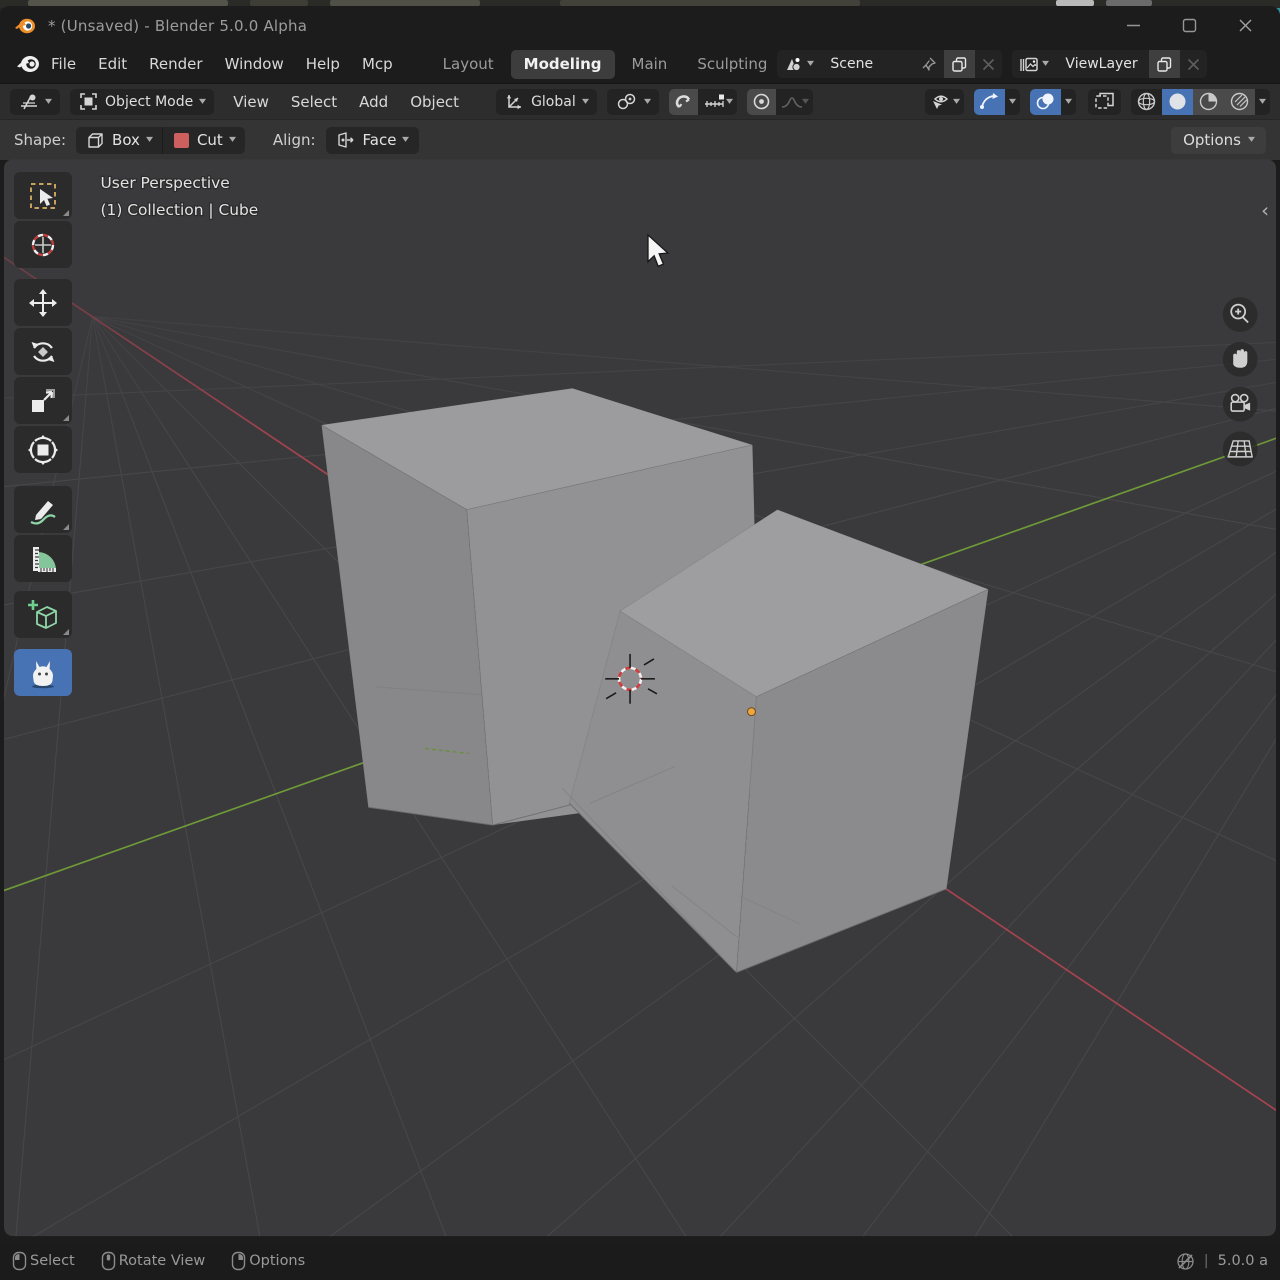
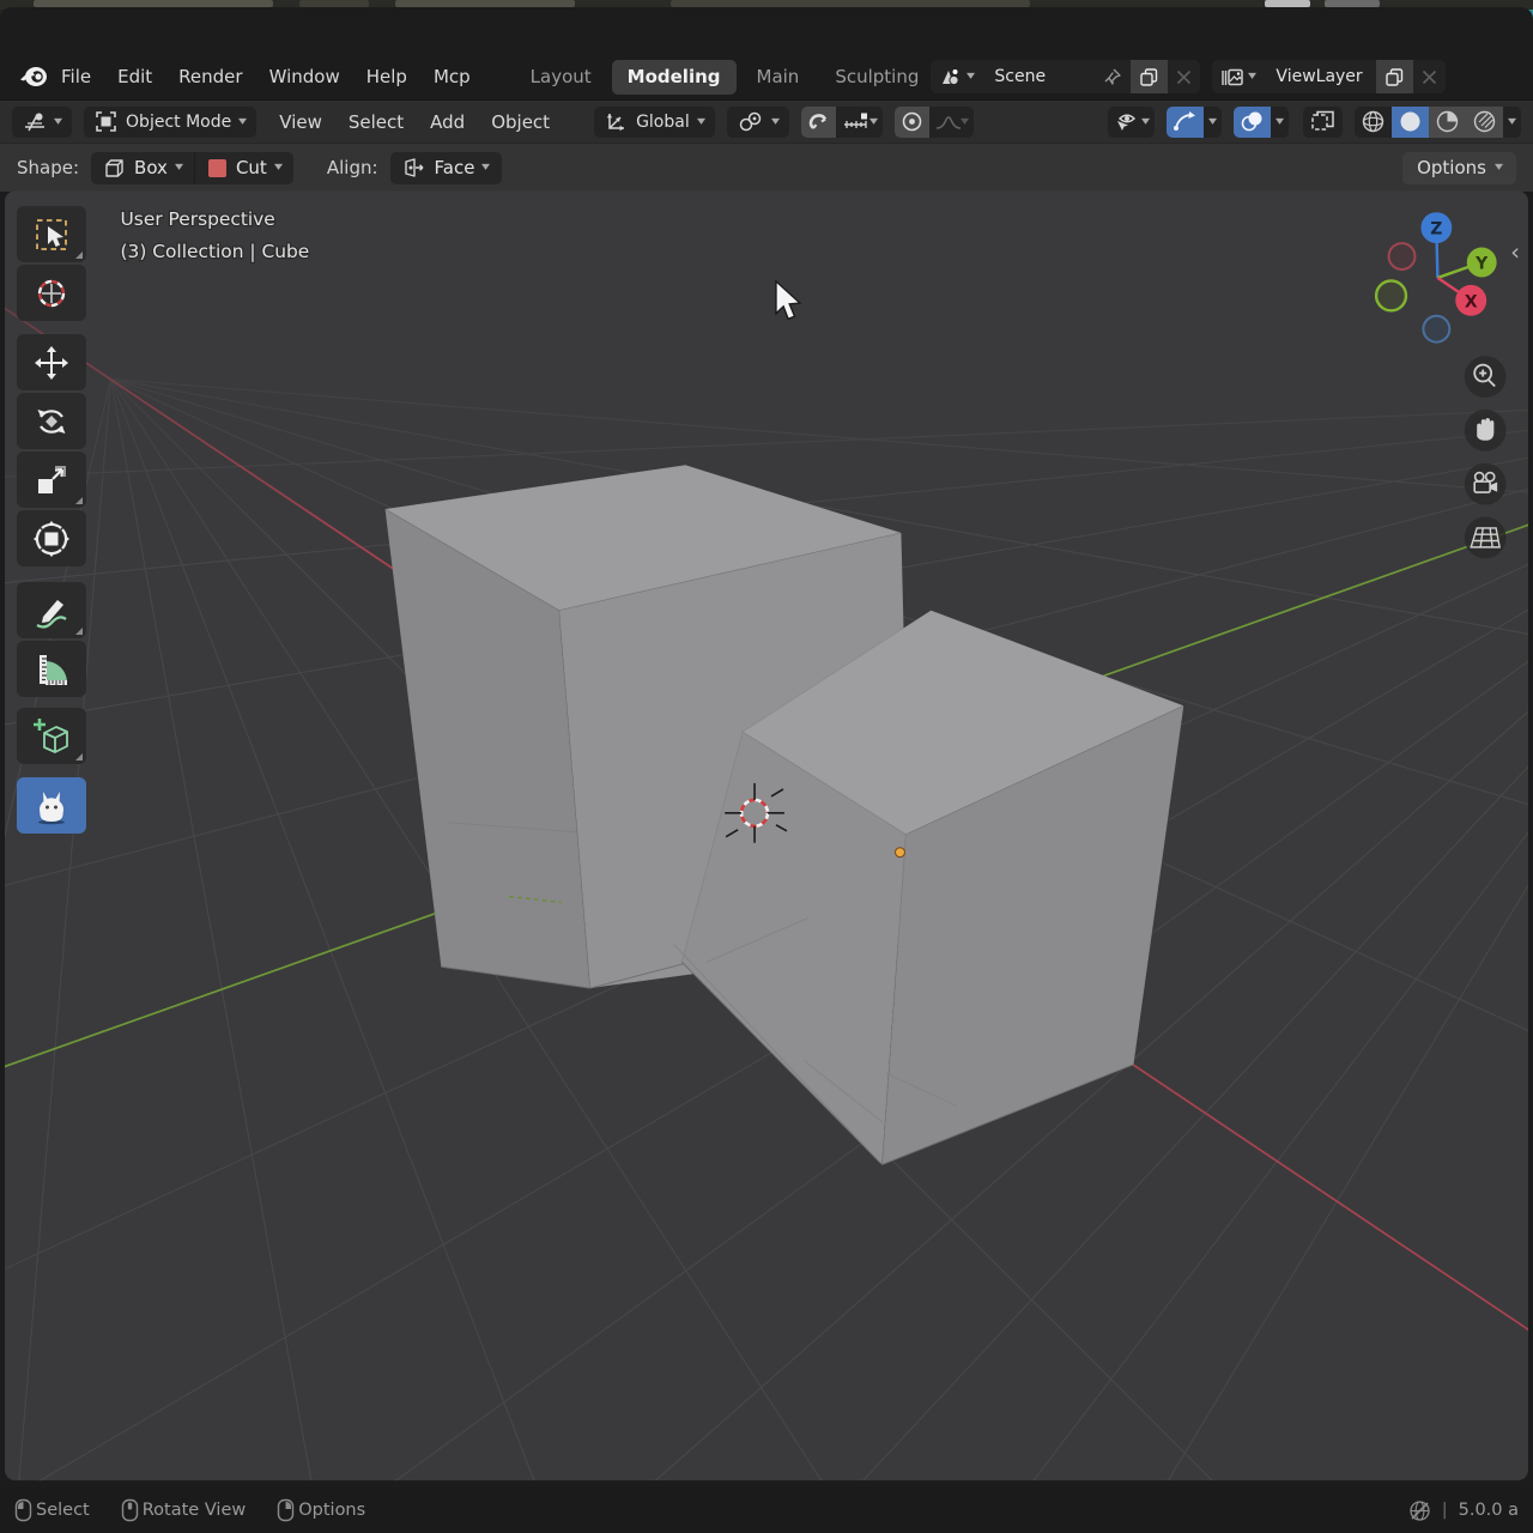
- * (Unsaved) - Blender 5.0.0 Alpha
  File
  Edit
  Render
  Window
  Help
  Mcp
  Layout
  Modeling
  Main
  Sculpting
  ▾
  Scene
  ▾
  ViewLayer
  ▾
  Object Mode
  ▾
  View
  Select
  Add
  Object
  Global
  ▾
  ▾
  ▾
  ▾
  ▾
  ▾
  ▾
  ▾
  Shape:
  Box
  ▾
  Cut
  ▾
  Align:
  Face
  ▾
  Options
  ▾
  User Perspective
- (1) Collection | Cube
+ (3) Collection | Cube
+ Z
+ Y
+ X
  ‹
  Select
  Rotate View
  Options
  |
  5.0.0 a
